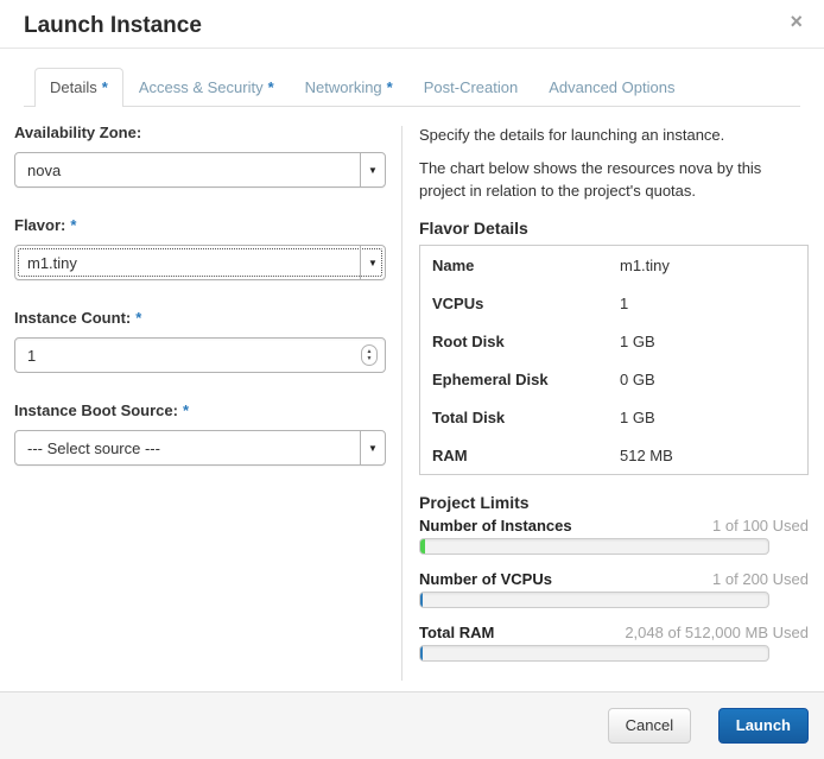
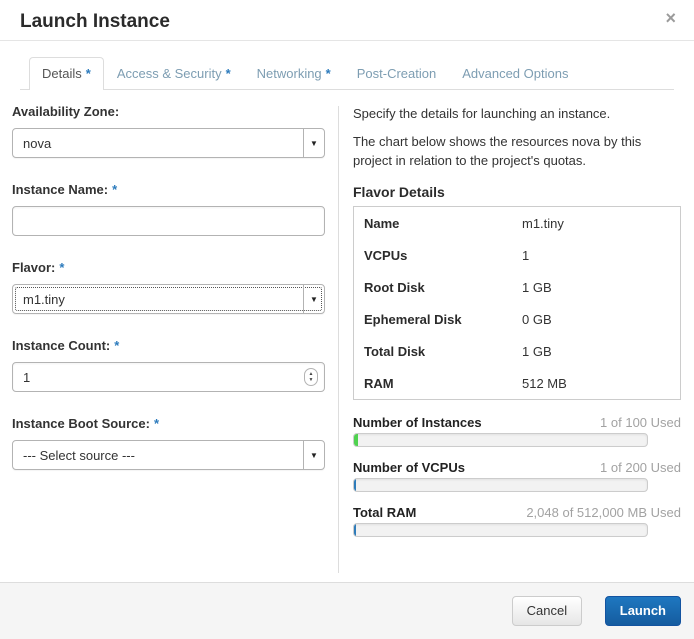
  Launch Instance
  ×
  Details *
  Access & Security *
  Networking *
  Post-Creation
  Advanced Options
  Availability Zone:
  nova
  ▼
+ Instance Name: *
  Flavor: *
  m1.tiny
  ▼
  Instance Count: *
  1
  Instance Boot Source: *
  --- Select source ---
  ▼
  Specify the details for launching an instance.
  The chart below shows the resources nova by this project in relation to the project's quotas.
  Flavor Details
  Name
  m1.tiny
  VCPUs
  1
  Root Disk
  1 GB
  Ephemeral Disk
  0 GB
  Total Disk
  1 GB
  RAM
  512 MB
- Project Limits
  Number of Instances
  1 of 100 Used
  Number of VCPUs
  1 of 200 Used
  Total RAM
  2,048 of 512,000 MB Used
  Cancel Launch
